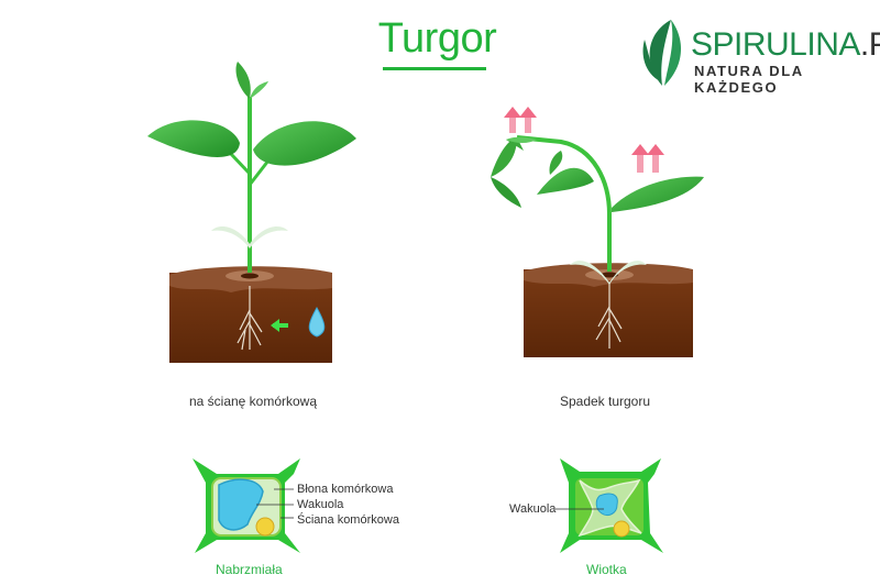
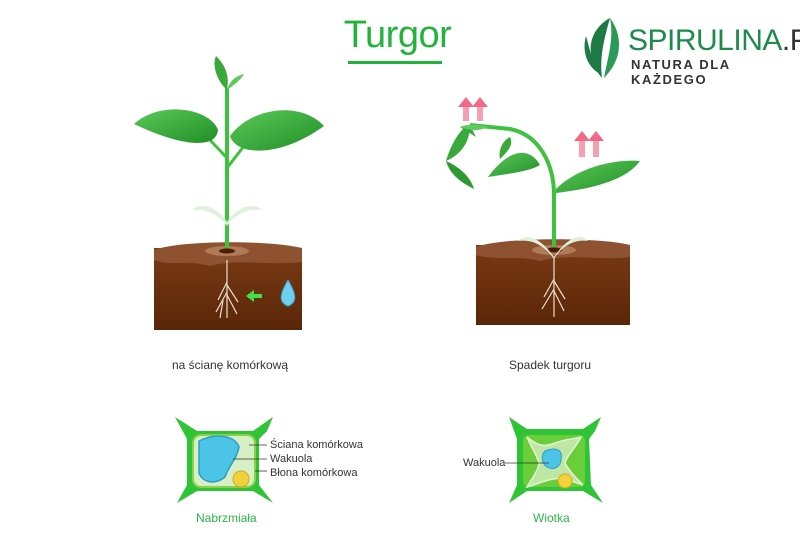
  Turgor
  SPIRULINA.P
  NATURA DLA KAŻDEGO
  na ścianę komórkową
  Spadek turgoru
- Błona komórkowa
+ Ściana komórkowa
  Wakuola
- Ściana komórkowa
+ Błona komórkowa
  Nabrzmiała
  Wakuola
  Wiotka
